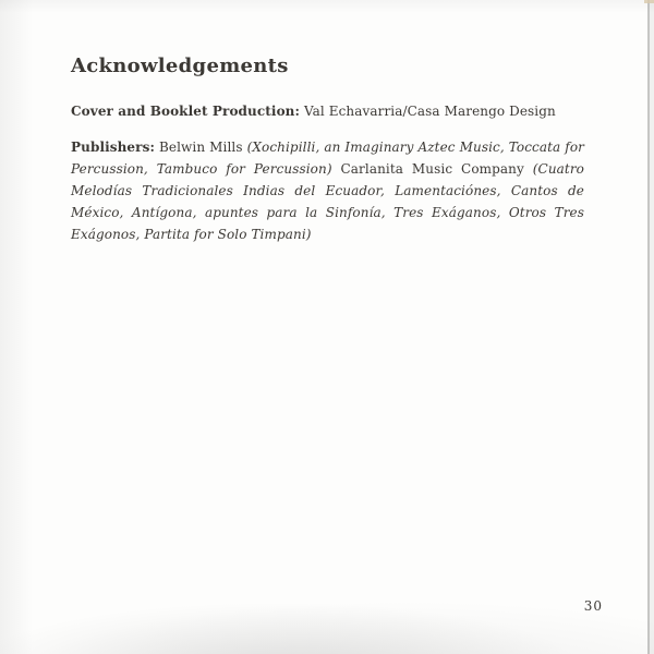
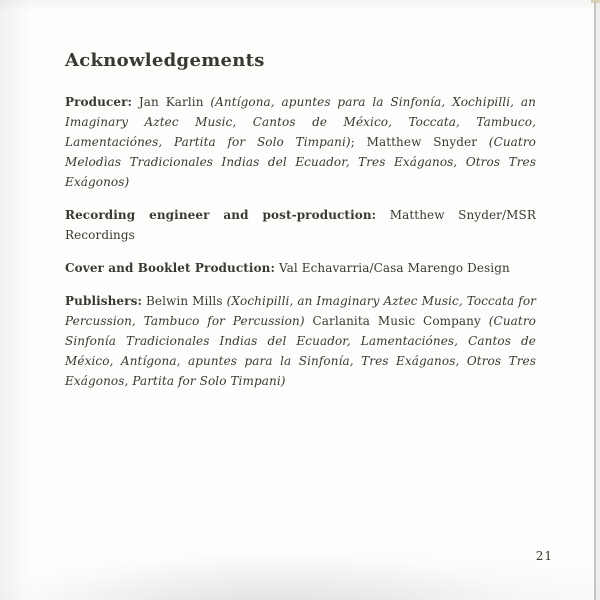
  Acknowledgements
+ Producer: Jan Karlin (Antígona, apuntes para la Sinfonía, Xochipilli, an Imaginary Aztec Music, Cantos de México, Toccata, Tambuco, Lamentaciónes, Partita for Solo Timpani); Matthew Snyder (Cuatro Melodìas Tradicionales Indias del Ecuador, Tres Exáganos, Otros Tres Exágonos)
+ Recording engineer and post-production: Matthew Snyder/MSR Recordings
  Cover and Booklet Production: Val Echavarria/Casa Marengo Design
- Publishers: Belwin Mills (Xochipilli, an Imaginary Aztec Music, Toccata for Percussion, Tambuco for Percussion) Carlanita Music Company (Cuatro Melodías Tradicionales Indias del Ecuador, Lamentaciónes, Cantos de México, Antígona, apuntes para la Sinfonía, Tres Exáganos, Otros Tres Exágonos, Partita for Solo Timpani)
+ Publishers: Belwin Mills (Xochipilli, an Imaginary Aztec Music, Toccata for Percussion, Tambuco for Percussion) Carlanita Music Company (Cuatro Sinfonía Tradicionales Indias del Ecuador, Lamentaciónes, Cantos de México, Antígona, apuntes para la Sinfonía, Tres Exáganos, Otros Tres Exágonos, Partita for Solo Timpani)
- 30
+ 21
